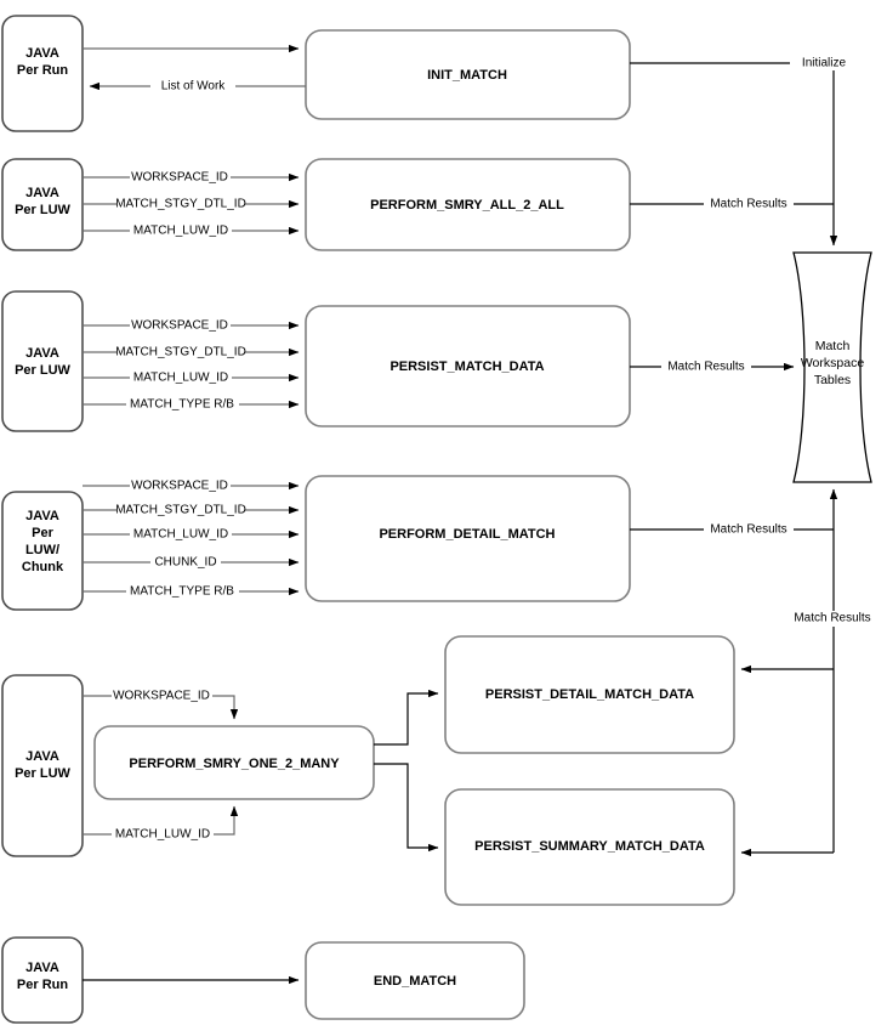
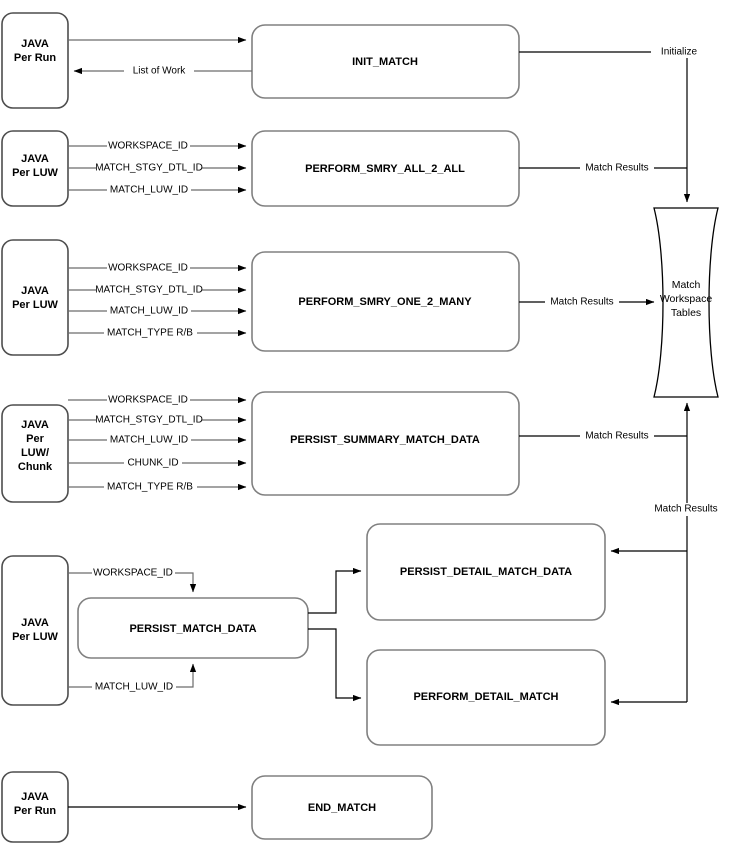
  JAVA
  Per Run
  INIT_MATCH
  List of Work
  Initialize
  JAVA
  Per LUW
  PERFORM_SMRY_ALL_2_ALL
  WORKSPACE_ID
  MATCH_STGY_DTL_ID
  MATCH_LUW_ID
  Match Results
  Match
  Workspace
  Tables
  JAVA
  Per LUW
- PERSIST_MATCH_DATA
+ PERFORM_SMRY_ONE_2_MANY
  WORKSPACE_ID
  MATCH_STGY_DTL_ID
  MATCH_LUW_ID
  MATCH_TYPE R/B
  Match Results
  JAVA
  Per
  LUW/
  Chunk
- PERFORM_DETAIL_MATCH
+ PERSIST_SUMMARY_MATCH_DATA
  WORKSPACE_ID
  MATCH_STGY_DTL_ID
  MATCH_LUW_ID
  CHUNK_ID
  MATCH_TYPE R/B
  Match Results
  Match Results
  JAVA
  Per LUW
- PERFORM_SMRY_ONE_2_MANY
+ PERSIST_MATCH_DATA
  PERSIST_DETAIL_MATCH_DATA
- PERSIST_SUMMARY_MATCH_DATA
+ PERFORM_DETAIL_MATCH
  WORKSPACE_ID
  MATCH_LUW_ID
  JAVA
  Per Run
  END_MATCH
